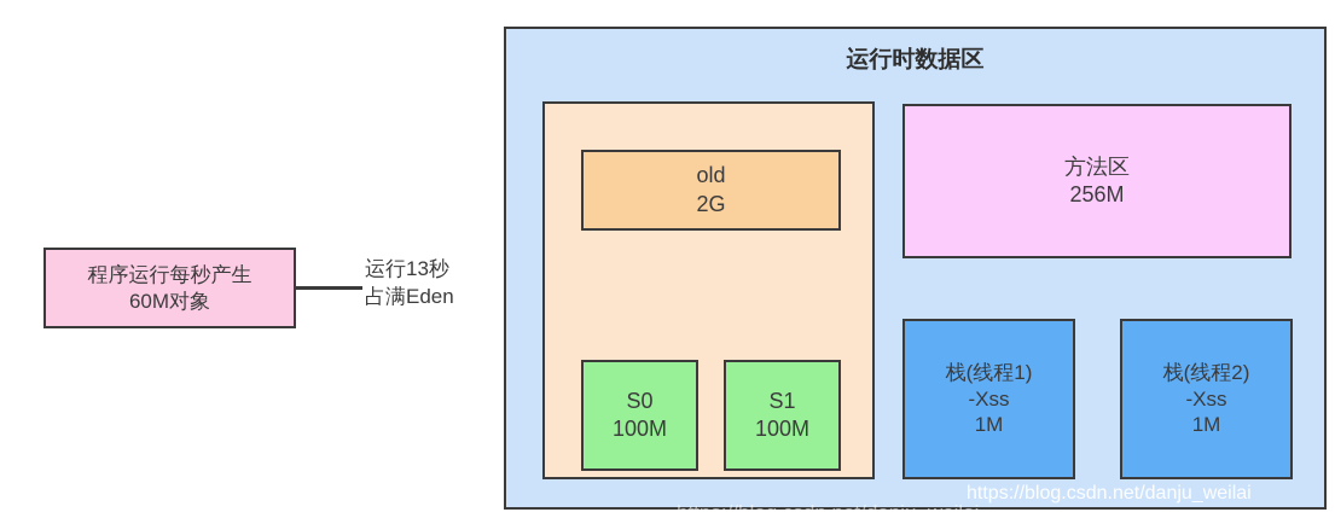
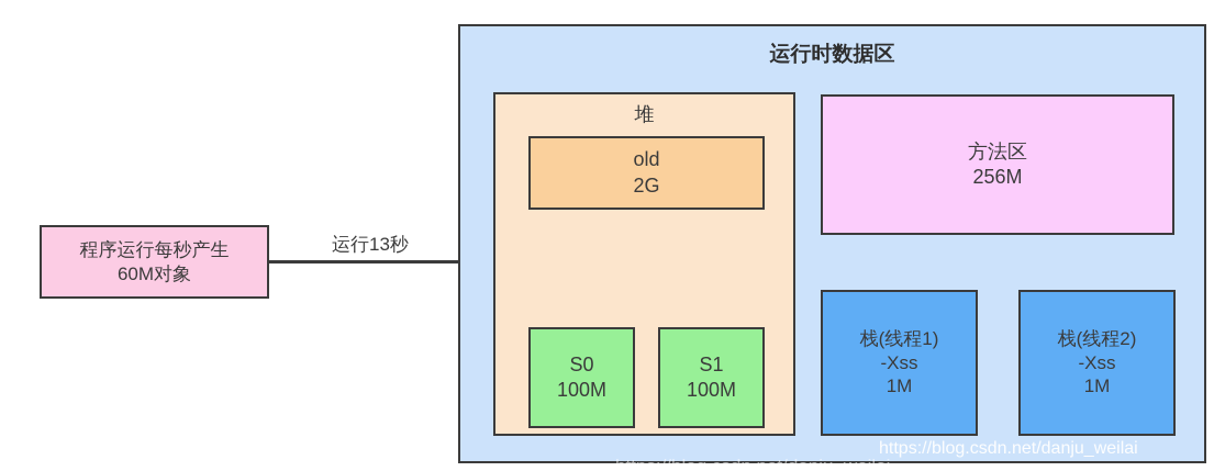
  程序运行每秒产生
  60M对象
  运行13秒
- 占满Eden
  运行时数据区
+ 堆
  old
  2G
  S0
  100M
  S1
  100M
  方法区
  256M
  栈(线程1)
  -Xss
  1M
  栈(线程2)
  -Xss
  1M
  https://blog.csdn.net/danju_weilai
  https://blog.csdn.net/danju_weilai
